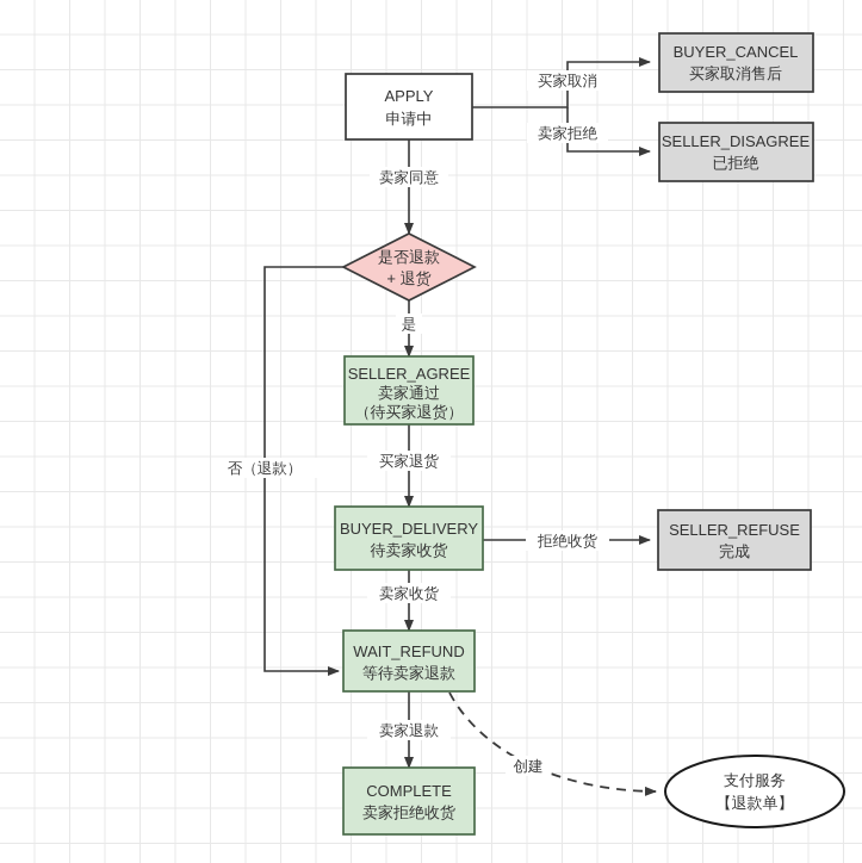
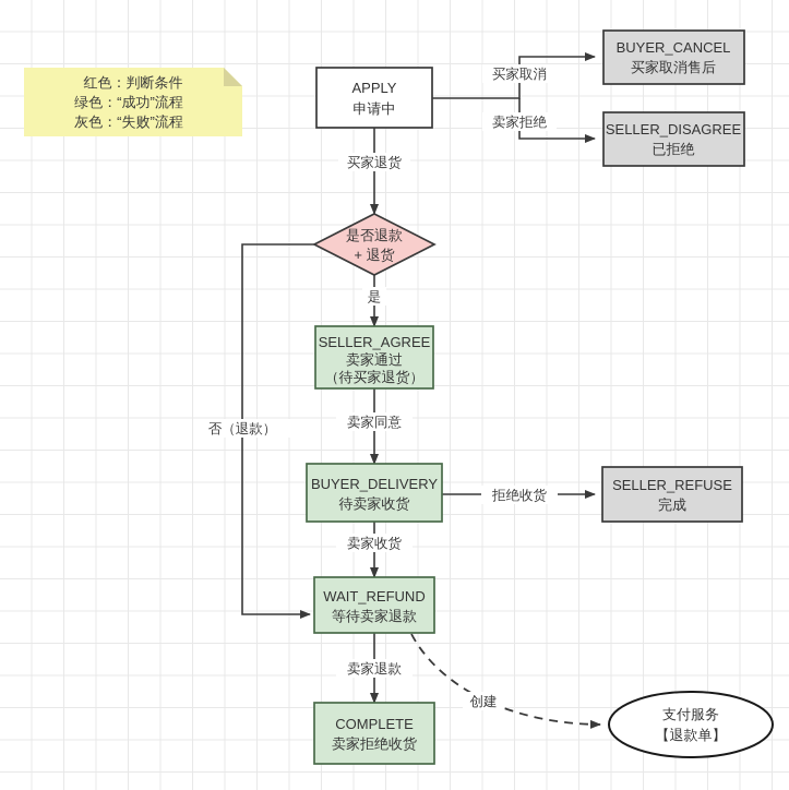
- 卖家同意
+ 买家退货
  买家取消
  卖家拒绝
  是
  否（退款）
- 买家退货
+ 卖家同意
  拒绝收货
  卖家收货
  卖家退款
  创建
  APPLY
  申请中
  BUYER_CANCEL
  买家取消售后
  SELLER_DISAGREE
  已拒绝
  是否退款
  + 退货
  SELLER_AGREE
  卖家通过
  （待买家退货）
  BUYER_DELIVERY
  待卖家收货
  SELLER_REFUSE
  完成
  WAIT_REFUND
  等待卖家退款
  COMPLETE
  卖家拒绝收货
  支付服务
  【退款单】
+ 红色：判断条件
+ 绿色：“成功”流程
+ 灰色：“失败”流程
